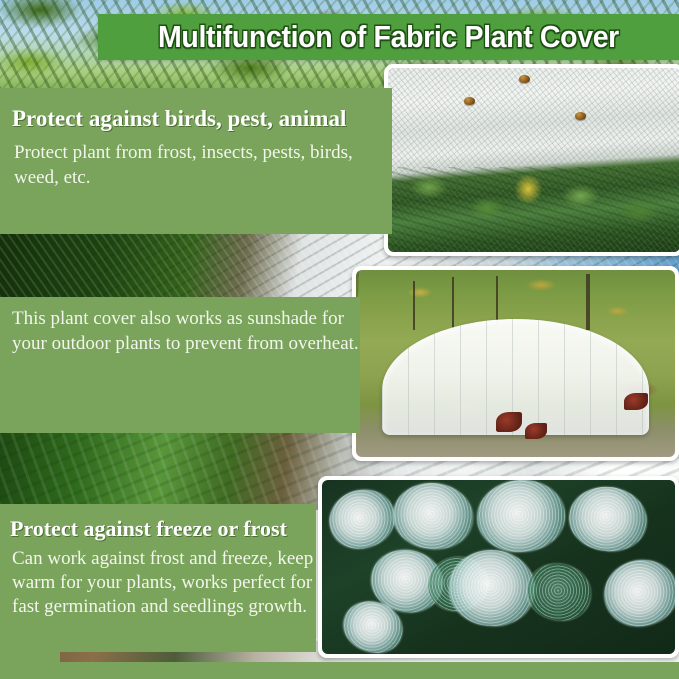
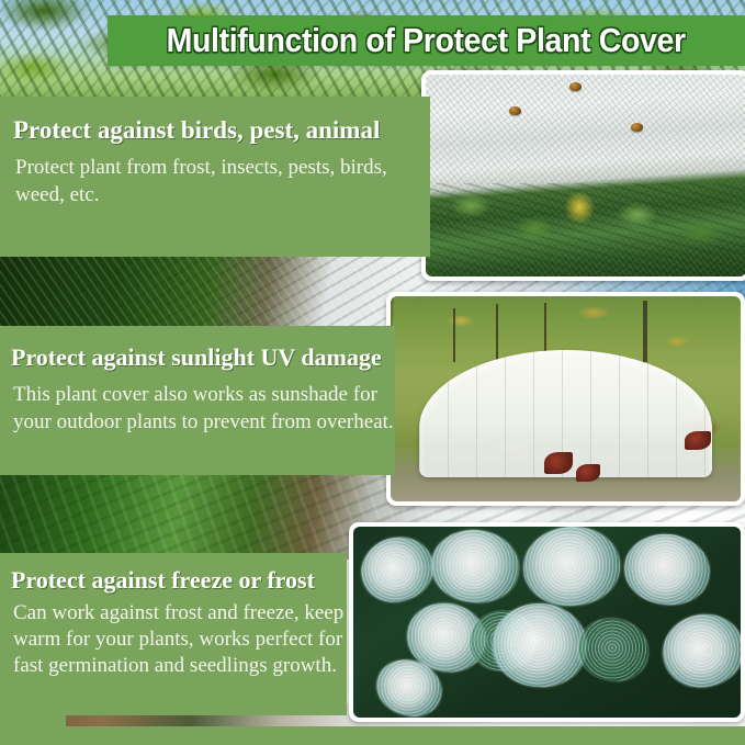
- Multifunction of Fabric Plant Cover
+ Multifunction of Protect Plant Cover
  Protect against birds, pest, animal
  Protect plant from frost, insects, pests, birds, weed, etc.
+ Protect against sunlight UV damage
  This plant cover also works as sunshade for your outdoor plants to prevent from overheat.
  Protect against freeze or frost
  Can work against frost and freeze, keep warm for your plants, works perfect for fast germination and seedlings growth.
